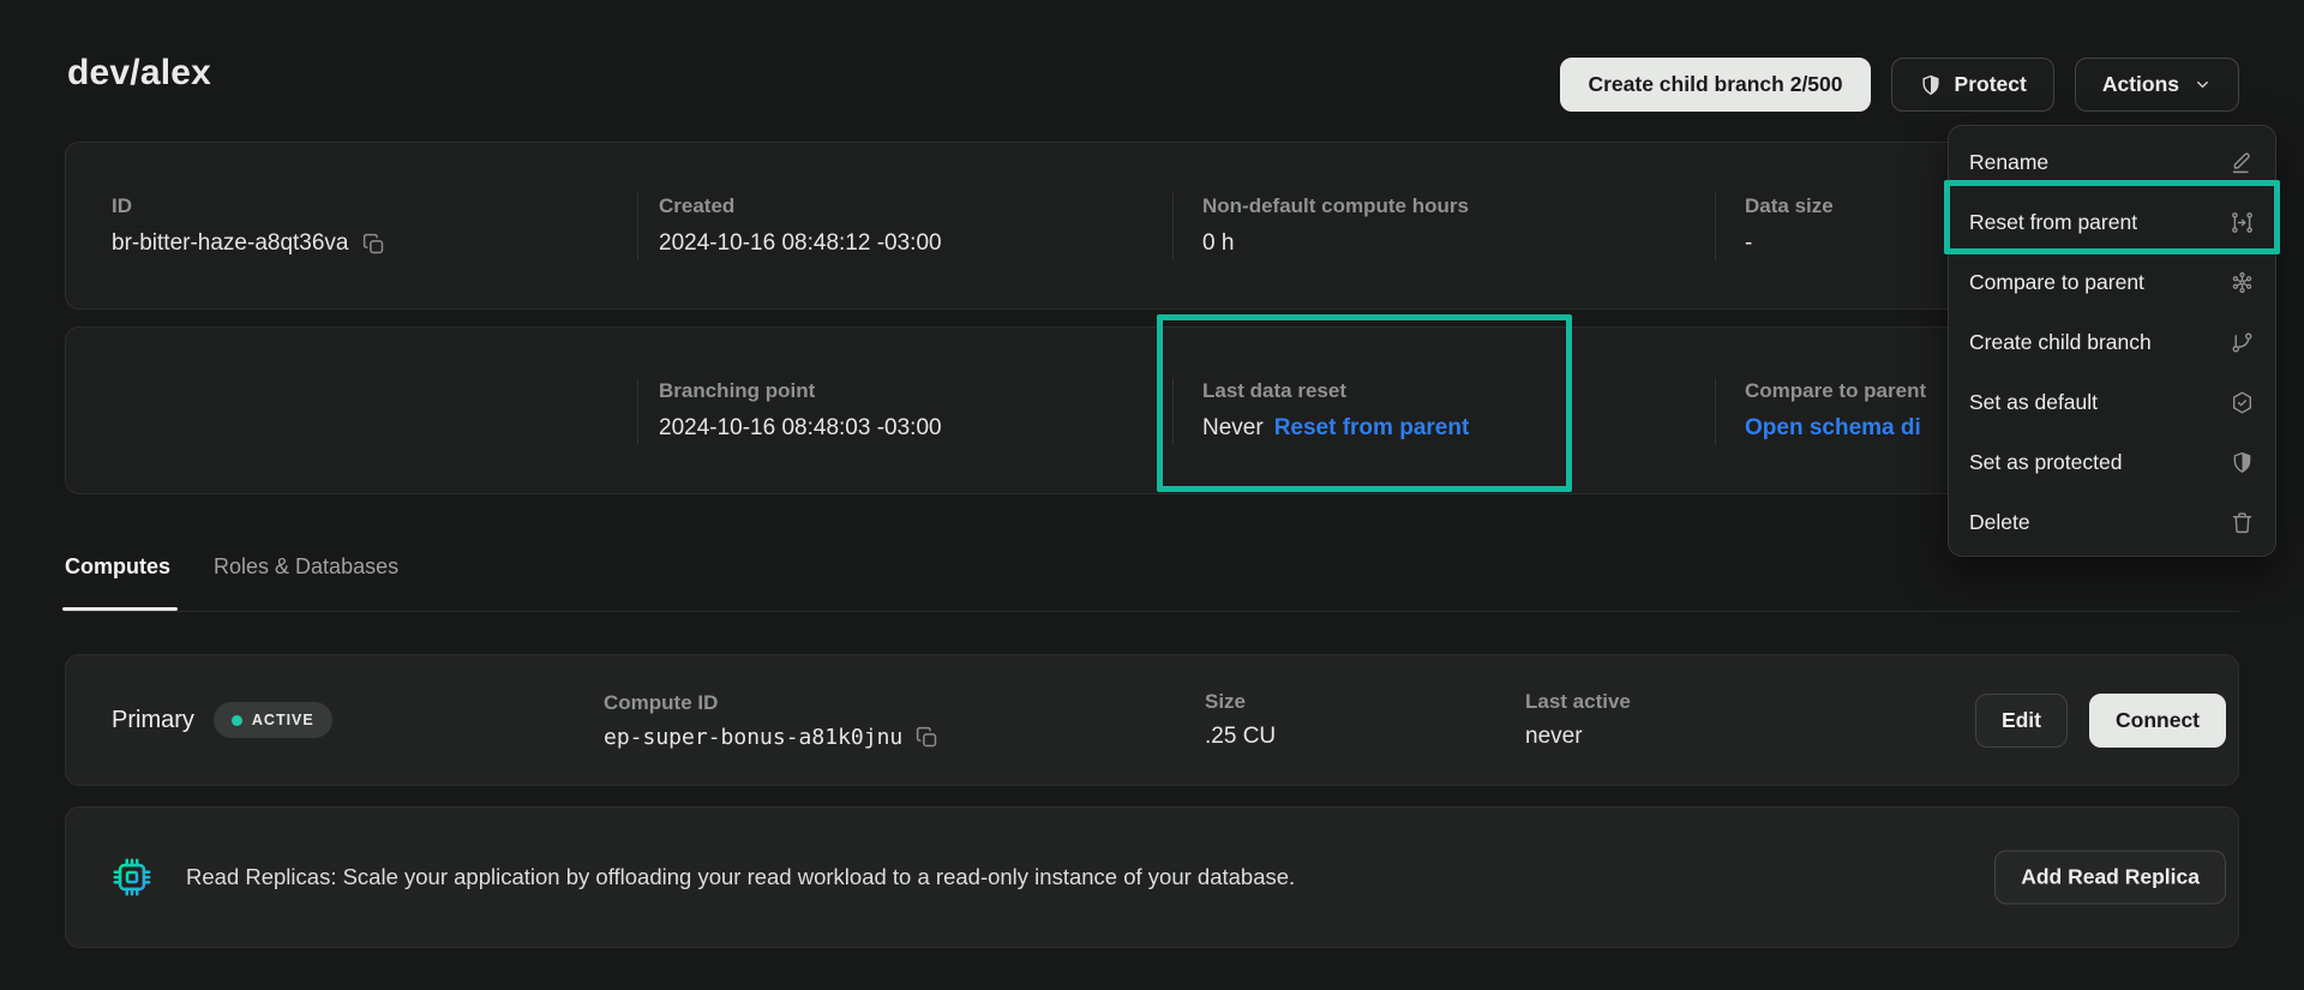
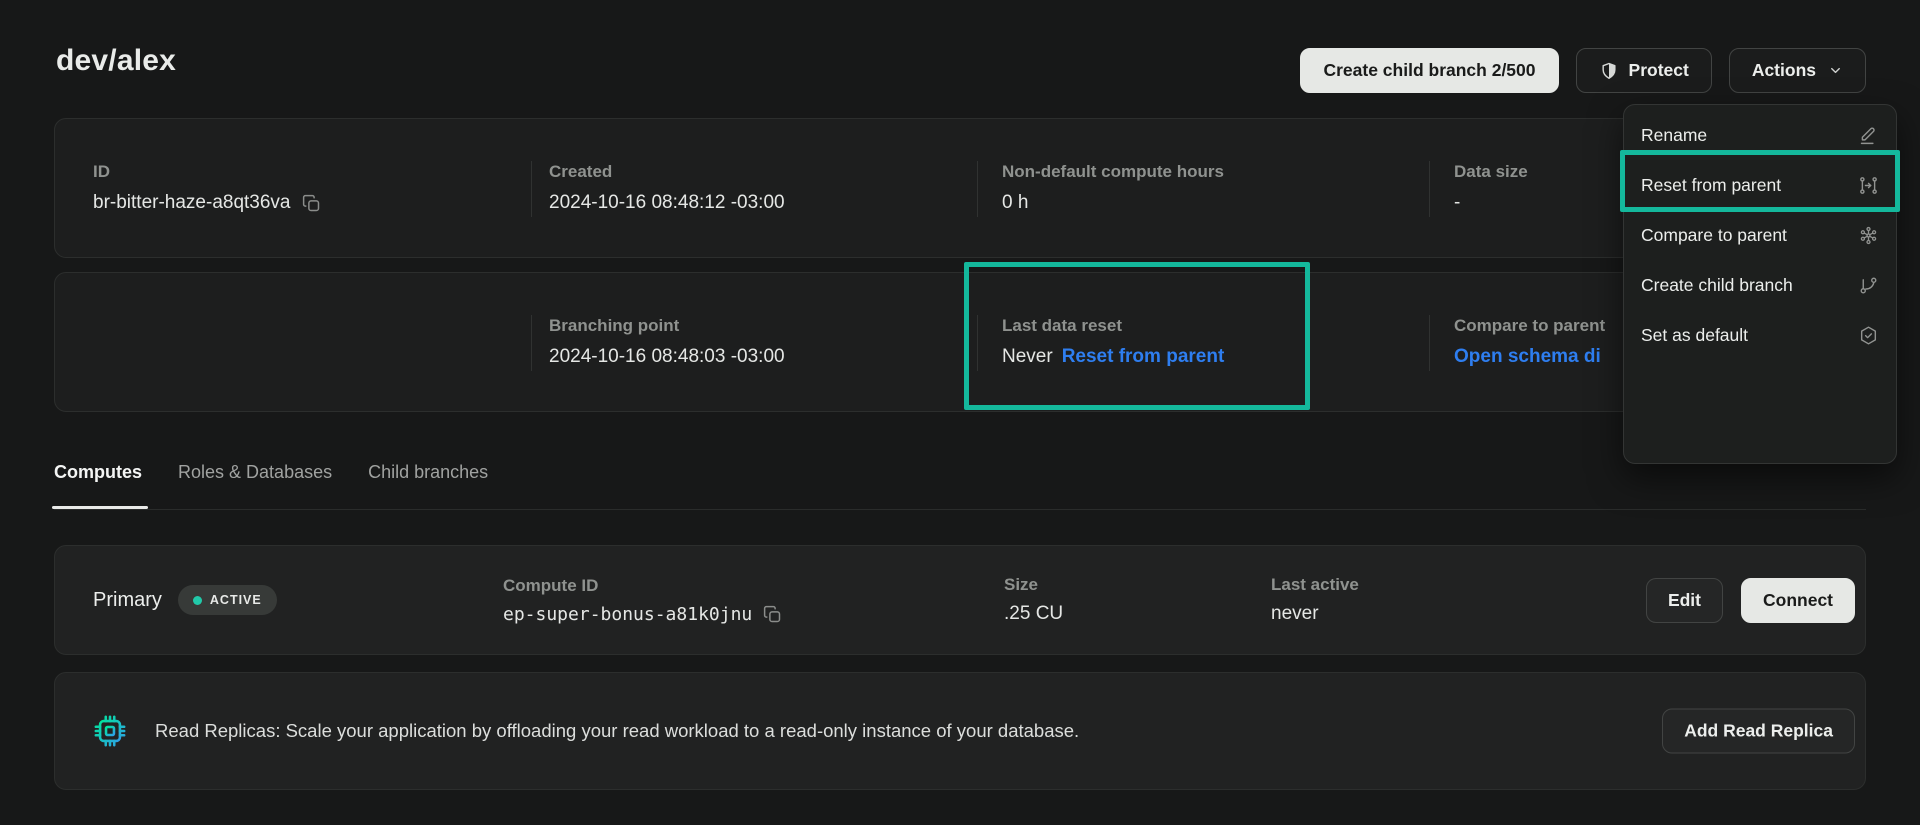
  dev/alex
  Create child branch 2/500
  Protect
  Actions
  ID
  br-bitter-haze-a8qt36va
  Created
  2024-10-16 08:48:12 -03:00
  Non-default compute hours
  0 h
  Data size
  -
  Branching point
  2024-10-16 08:48:03 -03:00
  Last data reset
  Never
  Reset from parent
  Compare to parent
  Open schema di
  Computes
  Roles & Databases
+ Child branches
  Primary
  ACTIVE
  Compute ID
  ep-super-bonus-a81k0jnu
  Size
  .25 CU
  Last active
  never
  Edit
  Connect
  Read Replicas: Scale your application by offloading your read workload to a read-only instance of your database.
  Add Read Replica
  Rename
  Reset from parent
  Compare to parent
  Create child branch
  Set as default
- Set as protected
- Delete
